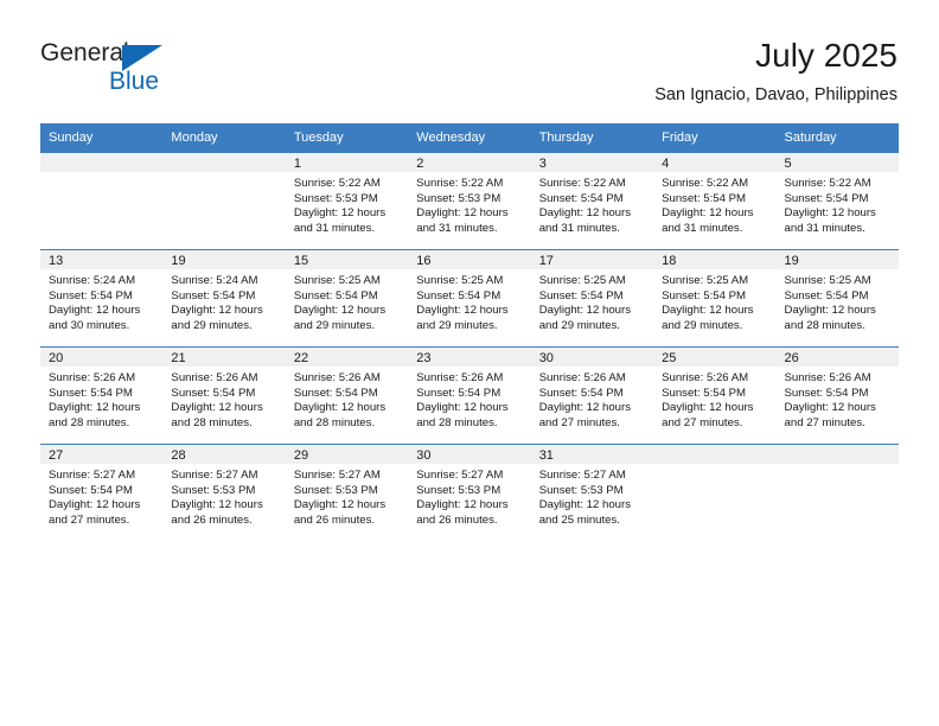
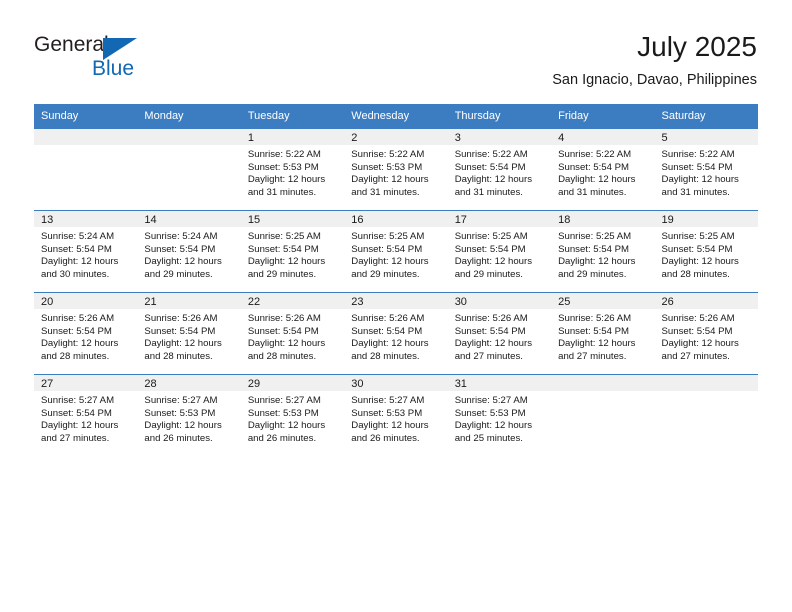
  General
  Blue
  July 2025
  San Ignacio, Davao, Philippines
  Sunday	Monday	Tuesday	Wednesday	Thursday	Friday	Saturday
  		1Sunrise: 5:22 AMSunset: 5:53 PMDaylight: 12 hours and 31 minutes.	2Sunrise: 5:22 AMSunset: 5:53 PMDaylight: 12 hours and 31 minutes.	3Sunrise: 5:22 AMSunset: 5:54 PMDaylight: 12 hours and 31 minutes.	4Sunrise: 5:22 AMSunset: 5:54 PMDaylight: 12 hours and 31 minutes.	5Sunrise: 5:22 AMSunset: 5:54 PMDaylight: 12 hours and 31 minutes.
- 13Sunrise: 5:24 AMSunset: 5:54 PMDaylight: 12 hours and 30 minutes.	19Sunrise: 5:24 AMSunset: 5:54 PMDaylight: 12 hours and 29 minutes.	15Sunrise: 5:25 AMSunset: 5:54 PMDaylight: 12 hours and 29 minutes.	16Sunrise: 5:25 AMSunset: 5:54 PMDaylight: 12 hours and 29 minutes.	17Sunrise: 5:25 AMSunset: 5:54 PMDaylight: 12 hours and 29 minutes.	18Sunrise: 5:25 AMSunset: 5:54 PMDaylight: 12 hours and 29 minutes.	19Sunrise: 5:25 AMSunset: 5:54 PMDaylight: 12 hours and 28 minutes.
+ 13Sunrise: 5:24 AMSunset: 5:54 PMDaylight: 12 hours and 30 minutes.	14Sunrise: 5:24 AMSunset: 5:54 PMDaylight: 12 hours and 29 minutes.	15Sunrise: 5:25 AMSunset: 5:54 PMDaylight: 12 hours and 29 minutes.	16Sunrise: 5:25 AMSunset: 5:54 PMDaylight: 12 hours and 29 minutes.	17Sunrise: 5:25 AMSunset: 5:54 PMDaylight: 12 hours and 29 minutes.	18Sunrise: 5:25 AMSunset: 5:54 PMDaylight: 12 hours and 29 minutes.	19Sunrise: 5:25 AMSunset: 5:54 PMDaylight: 12 hours and 28 minutes.
  20Sunrise: 5:26 AMSunset: 5:54 PMDaylight: 12 hours and 28 minutes.	21Sunrise: 5:26 AMSunset: 5:54 PMDaylight: 12 hours and 28 minutes.	22Sunrise: 5:26 AMSunset: 5:54 PMDaylight: 12 hours and 28 minutes.	23Sunrise: 5:26 AMSunset: 5:54 PMDaylight: 12 hours and 28 minutes.	30Sunrise: 5:26 AMSunset: 5:54 PMDaylight: 12 hours and 27 minutes.	25Sunrise: 5:26 AMSunset: 5:54 PMDaylight: 12 hours and 27 minutes.	26Sunrise: 5:26 AMSunset: 5:54 PMDaylight: 12 hours and 27 minutes.
  27Sunrise: 5:27 AMSunset: 5:54 PMDaylight: 12 hours and 27 minutes.	28Sunrise: 5:27 AMSunset: 5:53 PMDaylight: 12 hours and 26 minutes.	29Sunrise: 5:27 AMSunset: 5:53 PMDaylight: 12 hours and 26 minutes.	30Sunrise: 5:27 AMSunset: 5:53 PMDaylight: 12 hours and 26 minutes.	31Sunrise: 5:27 AMSunset: 5:53 PMDaylight: 12 hours and 25 minutes.
